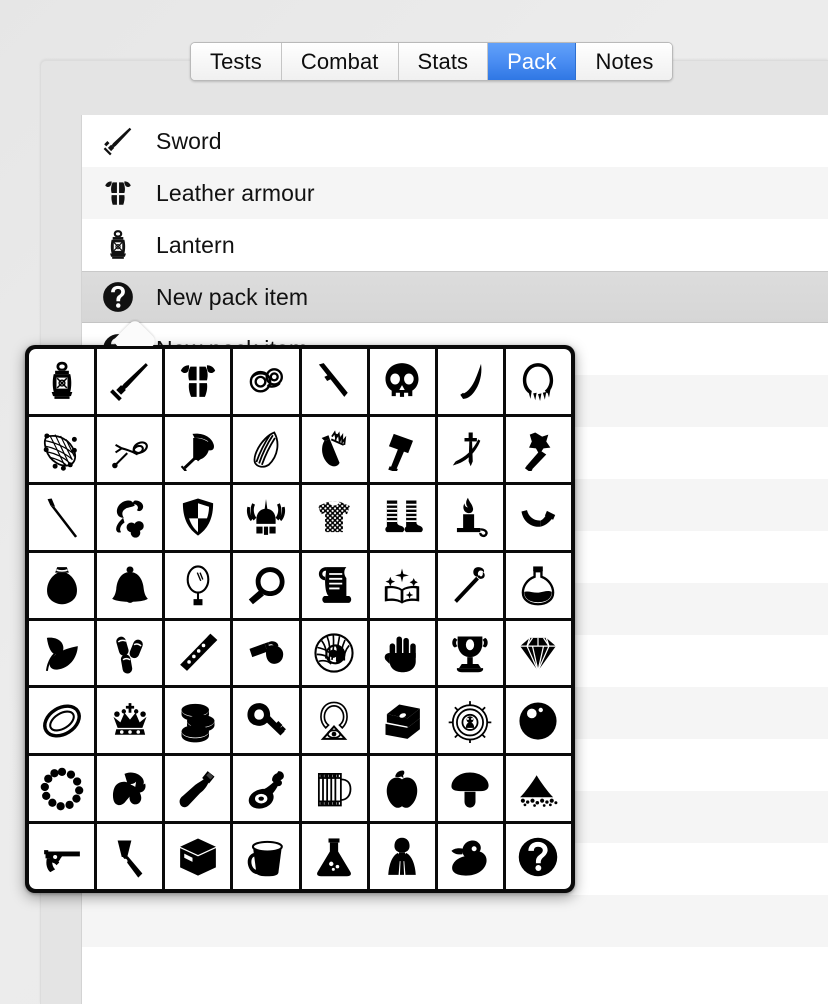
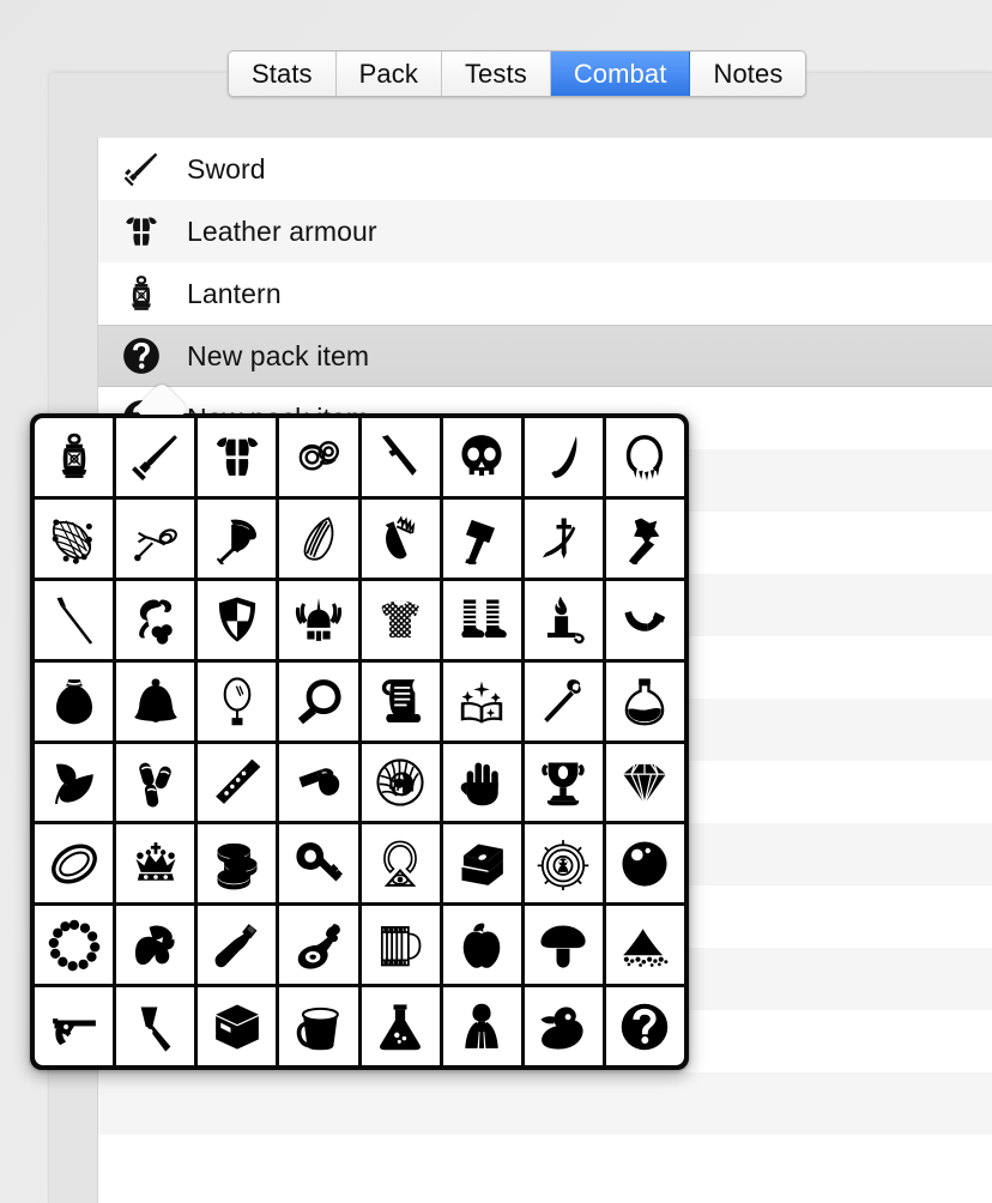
- Tests
+ Stats
- Combat
+ Pack
- Stats
+ Tests
- Pack
+ Combat
  Notes
  Sword
  Leather armour
  Lantern
  New pack item
